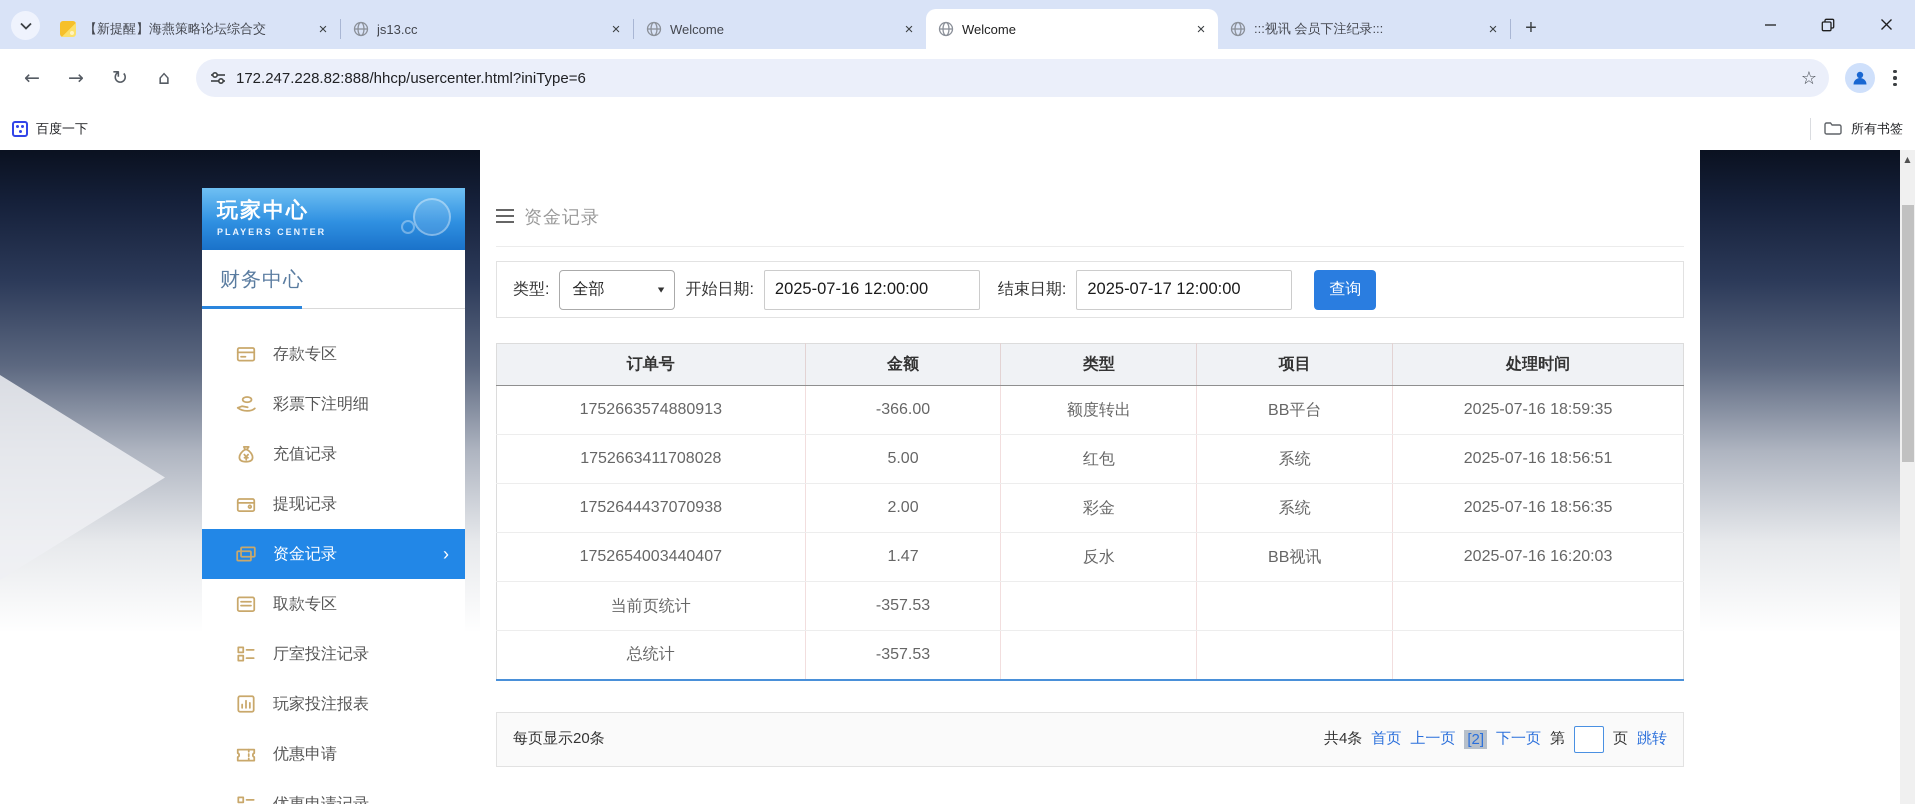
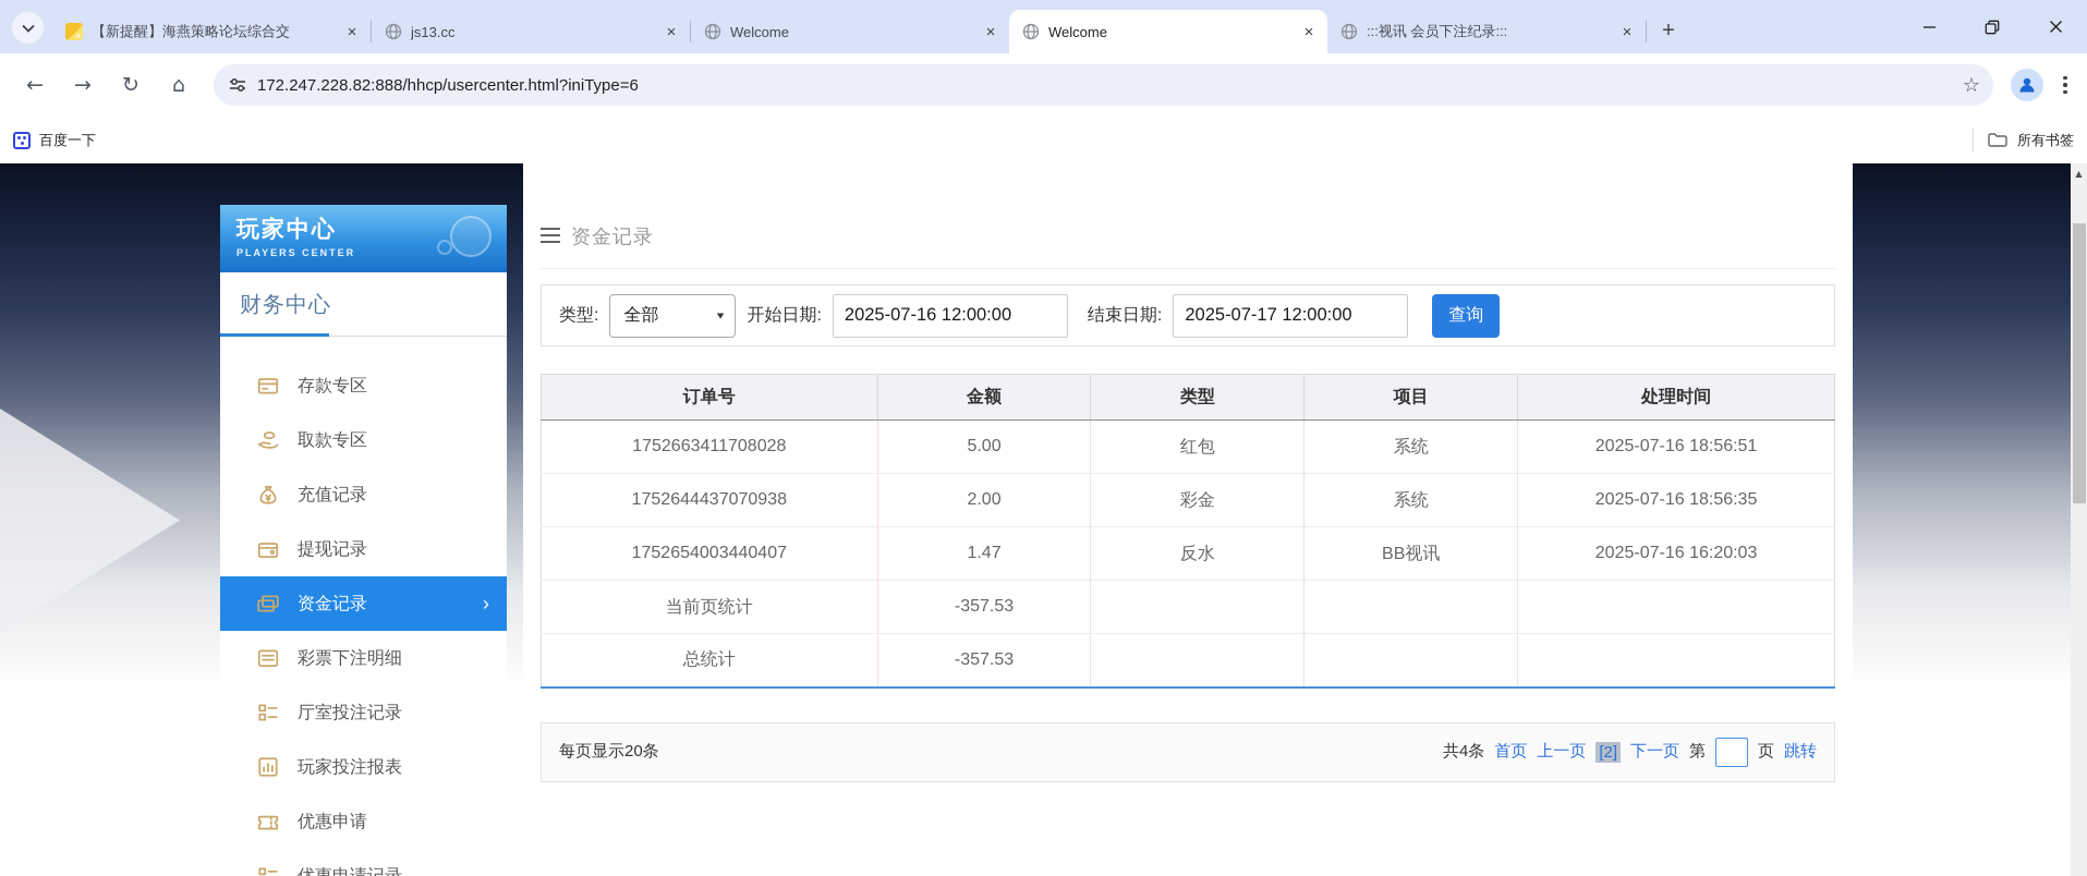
  【新提醒】海燕策略论坛综合交
  ×
  js13.cc
  ×
  Welcome
  ×
  Welcome
  ×
  :::视讯 会员下注纪录:::
  ×
  +
  ←
  →
  ↻
  ⌂
  172.247.228.82:888/hhcp/usercenter.html?iniType=6
  ☆
  百度一下
  所有书签
  玩家中心
  PLAYERS CENTER
  财务中心
  存款专区
- 彩票下注明细
+ 取款专区
  充值记录
  提现记录
  资金记录
  ›
- 取款专区
+ 彩票下注明细
  厅室投注记录
  玩家投注报表
  优惠申请
  资金记录
  类型:
  全部
  ▼
  开始日期:
  2025-07-16 12:00:00
  结束日期:
  2025-07-17 12:00:00
  查询
  订单号	金额	类型	项目	处理时间
- 1752663574880913	-366.00	额度转出	BB平台	2025-07-16 18:59:35
  1752663411708028	5.00	红包	系统	2025-07-16 18:56:51
  1752644437070938	2.00	彩金	系统	2025-07-16 18:56:35
  1752654003440407	1.47	反水	BB视讯	2025-07-16 16:20:03
  当前页统计	-357.53
  总统计	-357.53
  每页显示20条
  共4条
  首页
  上一页
  [2]
  下一页
  第
  页
  跳转
  ▲
